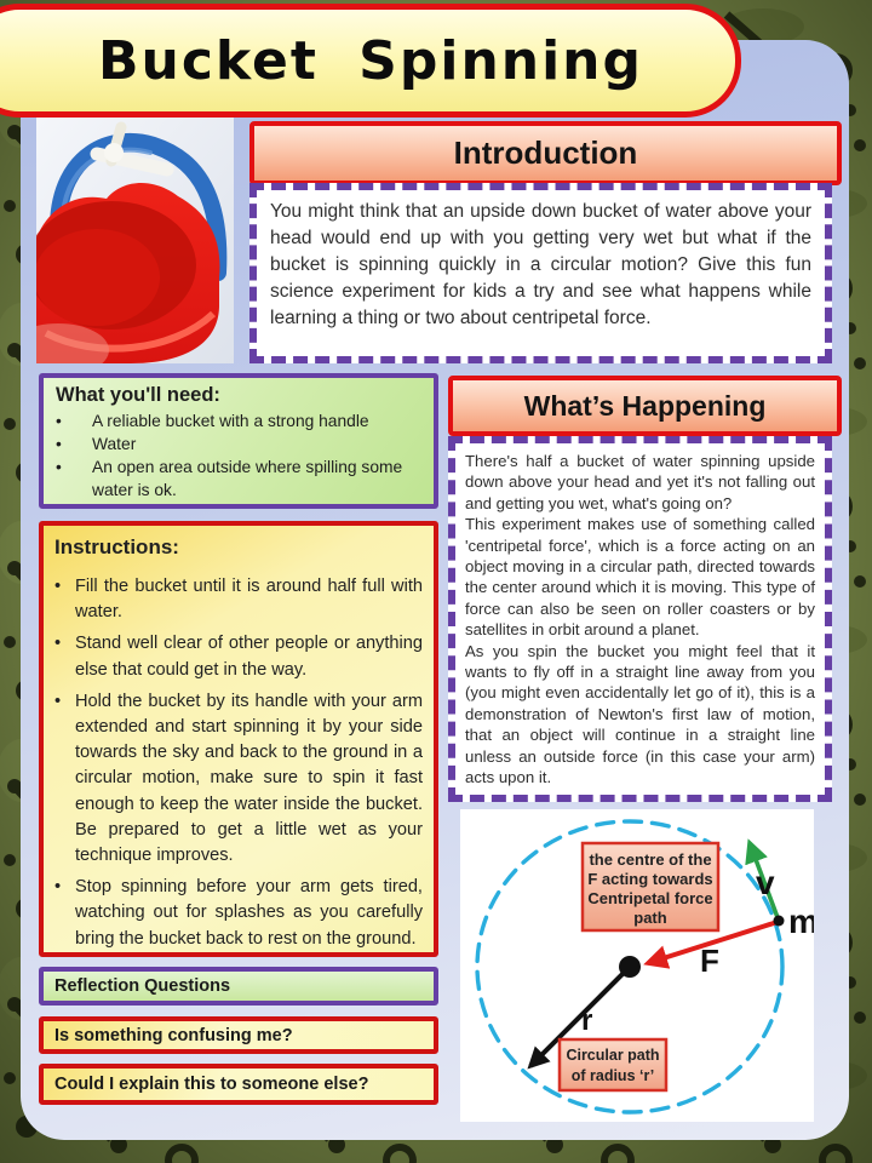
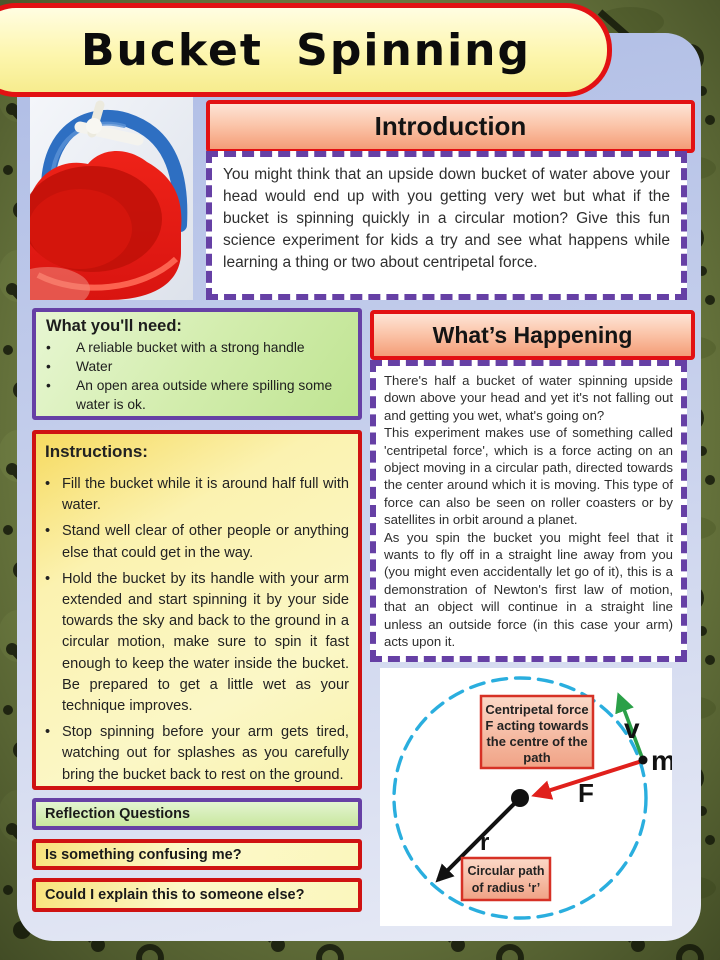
  Bucket Spinning
  Introduction
  You might think that an upside down bucket of water above your head would end up with you getting very wet but what if the bucket is spinning quickly in a circular motion? Give this fun science experiment for kids a try and see what happens while learning a thing or two about centripetal force.
  What you'll need:
  •
  A reliable bucket with a strong handle
  •
  Water
  •
  An open area outside where spilling some water is ok.
  Instructions:
  •
- Fill the bucket until it is around half full with water.
+ Fill the bucket while it is around half full with water.
  •
  Stand well clear of other people or anything else that could get in the way.
  •
  Hold the bucket by its handle with your arm extended and start spinning it by your side towards the sky and back to the ground in a circular motion, make sure to spin it fast enough to keep the water inside the bucket. Be prepared to get a little wet as your technique improves.
  •
  Stop spinning before your arm gets tired, watching out for splashes as you carefully bring the bucket back to rest on the ground.
  Reflection Questions
  Is something confusing me?
  Could I explain this to someone else?
  What’s Happening
  There's half a bucket of water spinning upside down above your head and yet it's not falling out and getting you wet, what's going on?
  This experiment makes use of something called 'centripetal force', which is a force acting on an object moving in a circular path, directed towards the center around which it is moving. This type of force can also be seen on roller coasters or by satellites in orbit around a planet.
  As you spin the bucket you might feel that it wants to fly off in a straight line away from you (you might even accidentally let go of it), this is a demonstration of Newton's first law of motion, that an object will continue in a straight line unless an outside force (in this case your arm) acts upon it.
  v
  m
  F
  r
- the centre of the
+ Centripetal force
  F acting towards
- Centripetal force
+ the centre of the
  path
  Circular path
  of radius ‘r’
